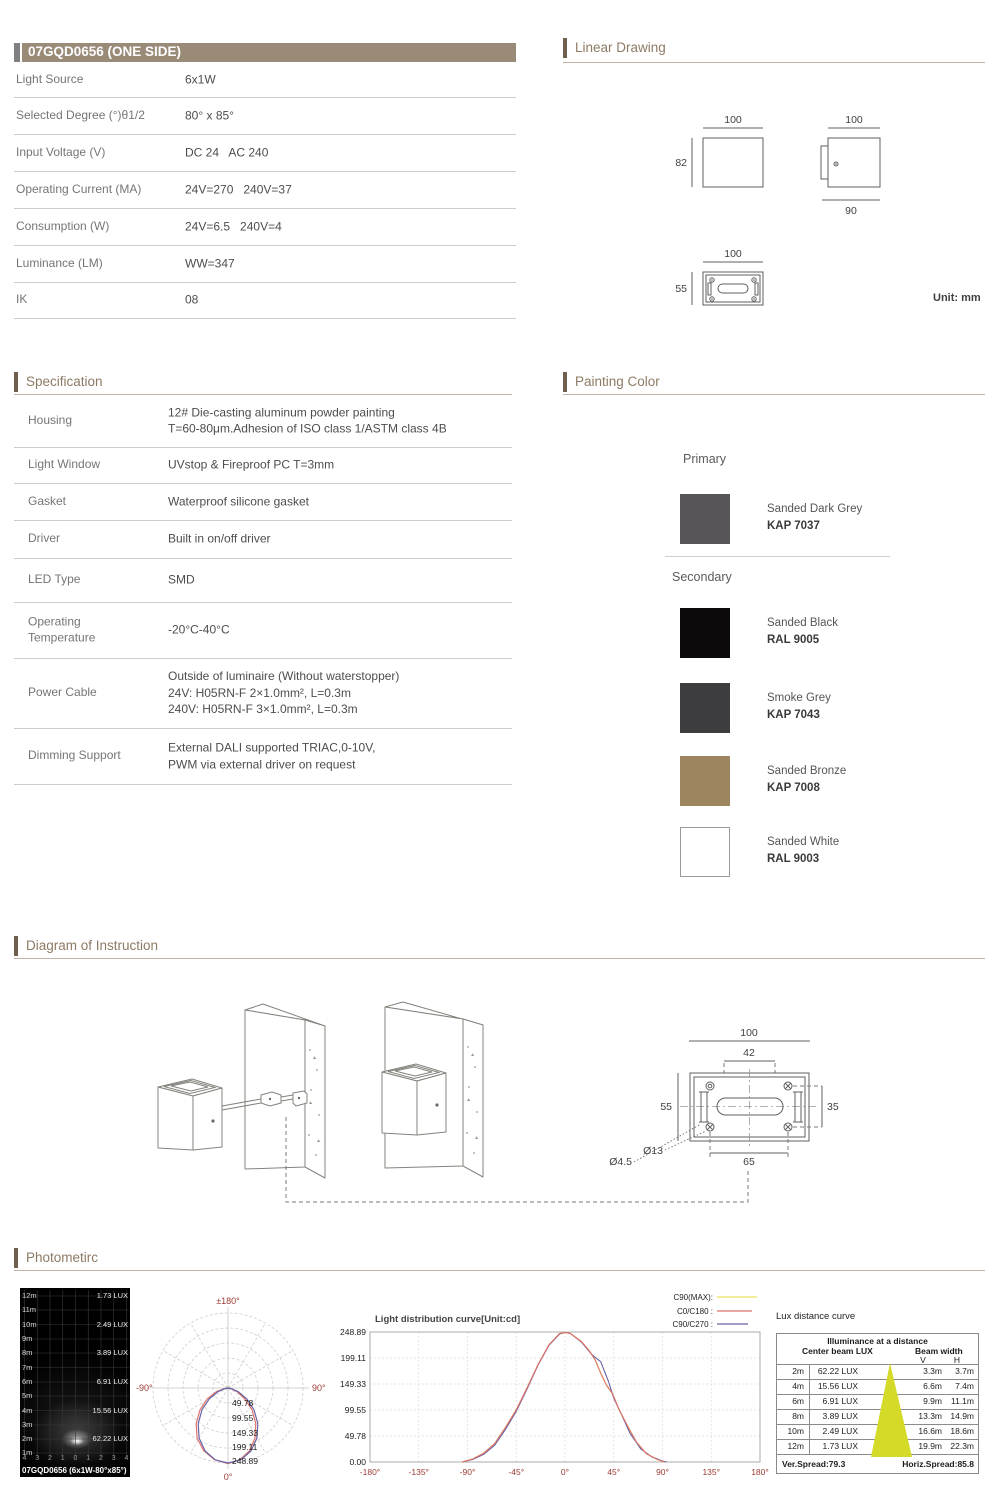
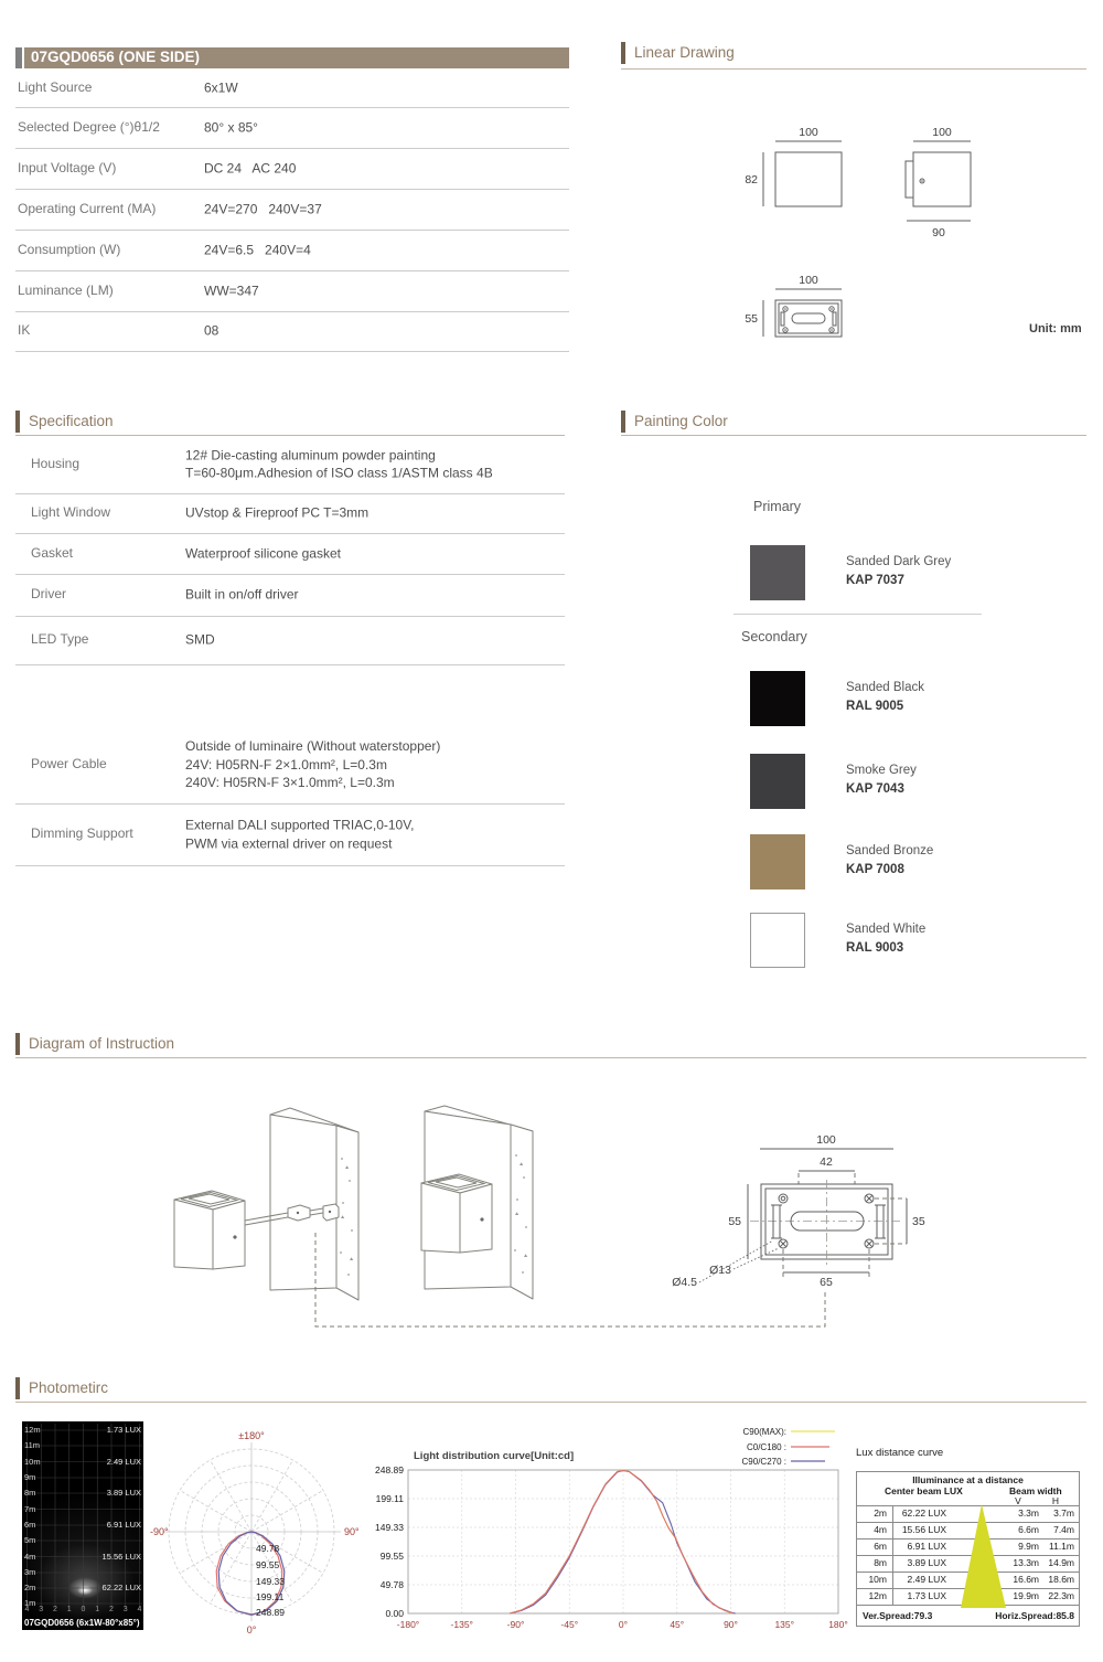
  07GQD0656 (ONE SIDE)
  Light Source
  6x1W
  Selected Degree (°)θ1/2
  80° x 85°
  Input Voltage (V)
  DC 24 AC 240
  Operating Current (MA)
  24V=270 240V=37
  Consumption (W)
  24V=6.5 240V=4
  Luminance (LM)
  WW=347
  IK
  08
  Linear Drawing
  100
  82
  100
  90
  100
  55
  Unit: mm
  Specification
  Housing
  12# Die-casting aluminum powder painting
  T=60-80μm.Adhesion of ISO class 1/ASTM class 4B
  Light Window
  UVstop & Fireproof PC T=3mm
  Gasket
  Waterproof silicone gasket
  Driver
  Built in on/off driver
  LED Type
  SMD
- Operating Temperature
- -20°C-40°C
  Power Cable
  Outside of luminaire (Without waterstopper)
  24V: H05RN-F 2×1.0mm², L=0.3m
  240V: H05RN-F 3×1.0mm², L=0.3m
  Dimming Support
  External DALI supported TRIAC,0-10V,
  PWM via external driver on request
  Painting Color
  Primary
  Sanded Dark Grey
  KAP 7037
  Secondary
  Sanded Black
  RAL 9005
  Smoke Grey
  KAP 7043
  Sanded Bronze
  KAP 7008
  Sanded White
  RAL 9003
  Diagram of Instruction
  100
  42
  55
  35
  65
  Ø13
  Ø4.5
  Photometirc
  12m
  11m
  10m
  9m
  8m
  7m
  6m
  5m
  4m
  3m
  2m
  1m
  1.73 LUX
  2.49 LUX
  3.89 LUX
  6.91 LUX
  15.56 LUX
  62.22 LUX
  07GQD0656 (6x1W-80°x85°)
  ±180°
  -90°
  90°
  0°
  49.78
  99.55
  149.33
  199.11
  248.89
  Light distribution curve[Unit:cd]
  C90(MAX):
  C0/C180 :
  C90/C270 :
  248.89
  199.11
  149.33
  99.55
  49.78
  0.00
  -180°
  -135°
  -90°
  -45°
  0°
  45°
  90°
  135°
  180°
  Lux distance curve
  Illuminance at a distance
  Center beam LUX
  Beam width
  V
  H
  2m
  62.22 LUX
  3.3m
  3.7m
  4m
  15.56 LUX
  6.6m
  7.4m
  6m
  6.91 LUX
  9.9m
  11.1m
  8m
  3.89 LUX
  13.3m
  14.9m
  10m
  2.49 LUX
  16.6m
  18.6m
  12m
  1.73 LUX
  19.9m
  22.3m
  Ver.Spread:79.3
  Horiz.Spread:85.8
